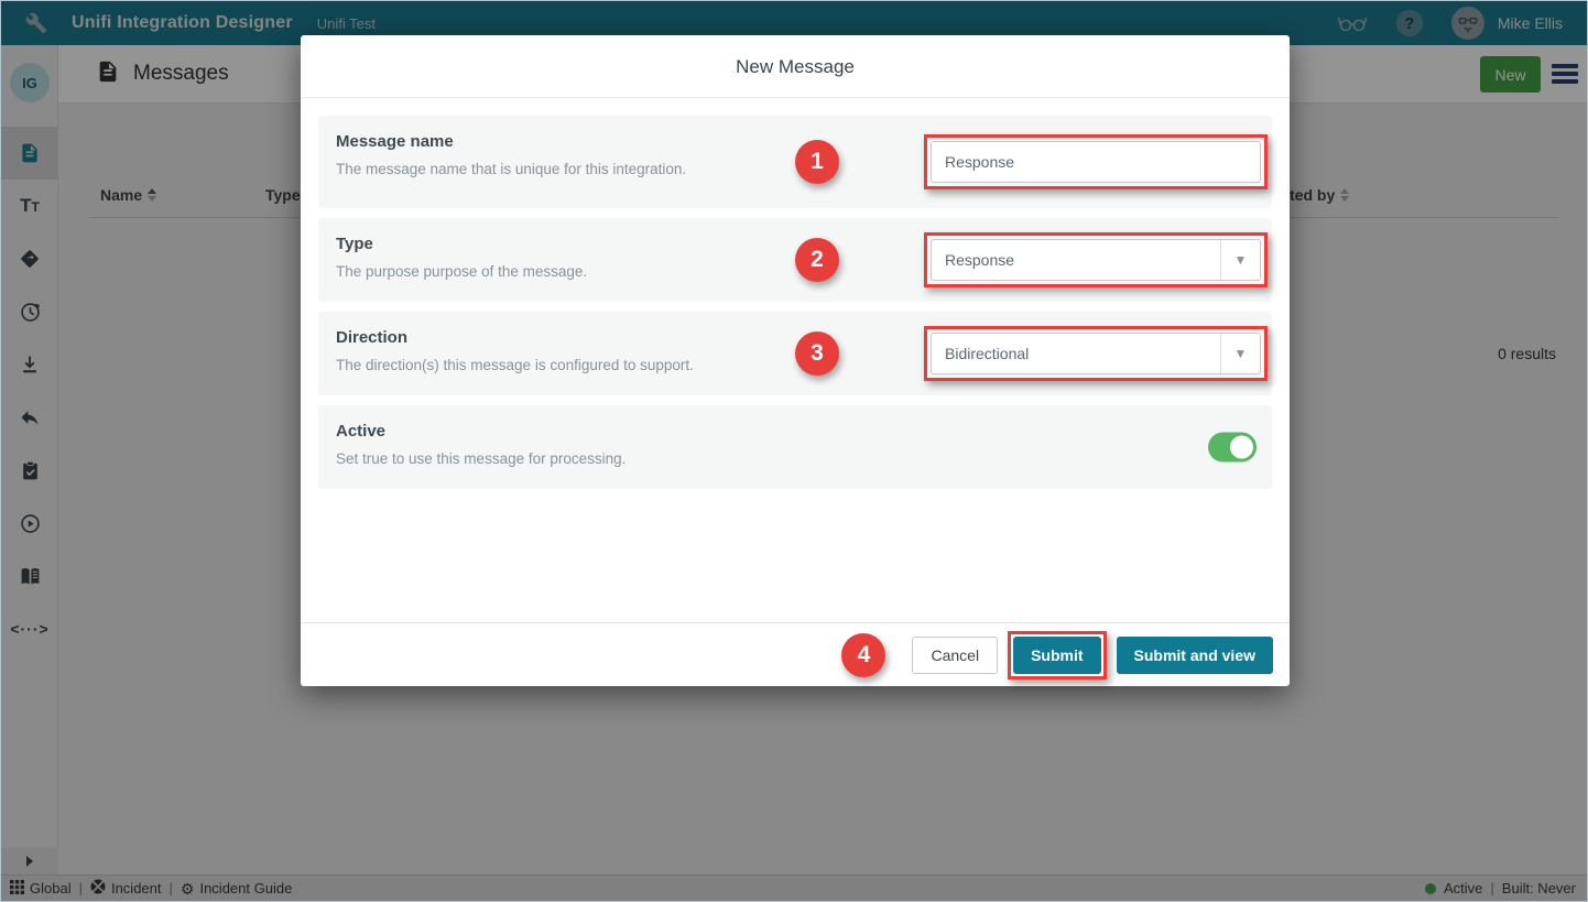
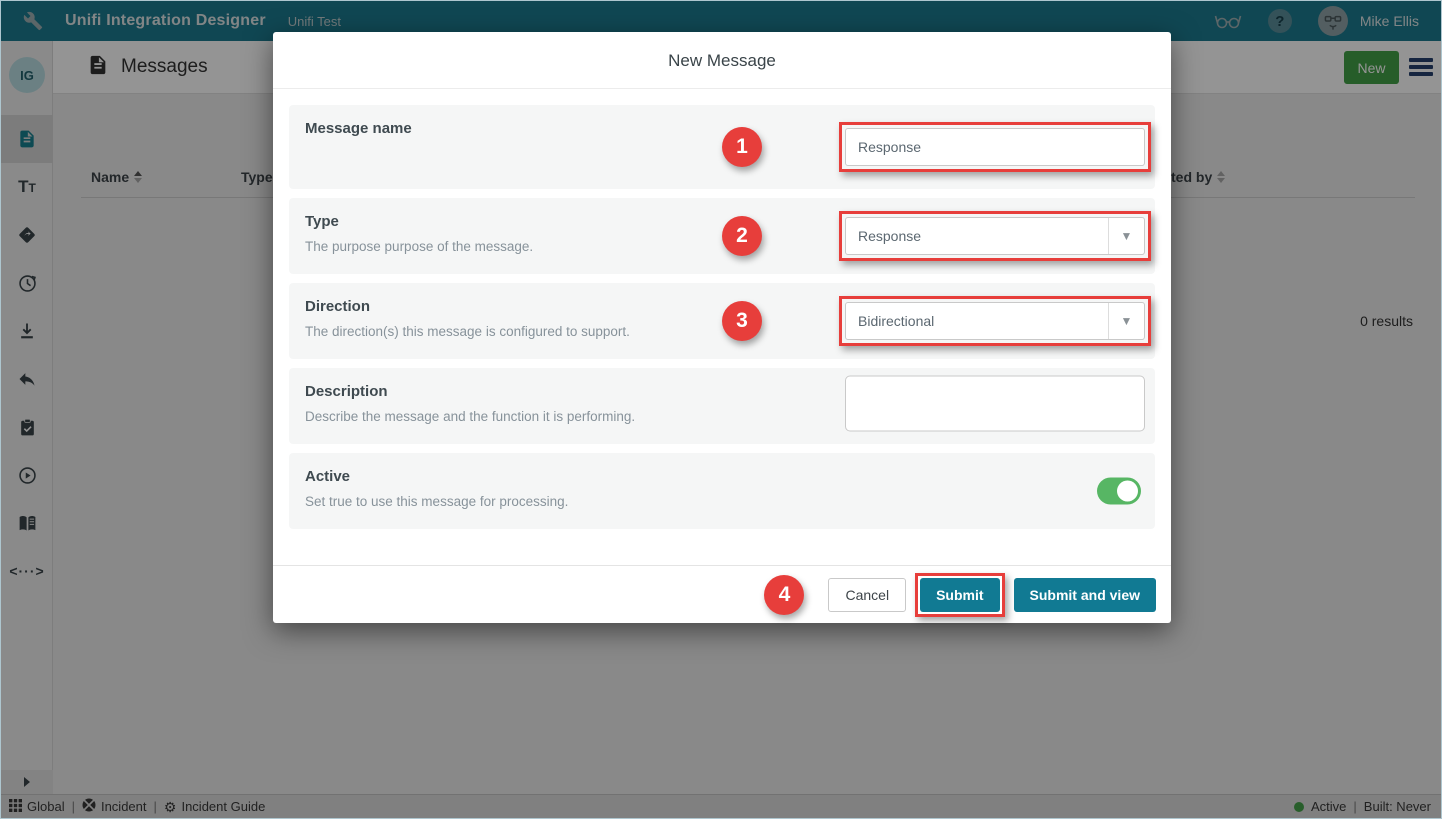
  Unifi Integration Designer
  Unifi Test
  ?
  Mike Ellis
  IG
  TT
  <···>
  Messages
  New
  Name
  Type
  ted by
  0 results
  Global
  |
  Incident
  |
  ⚙
  Incident Guide
  Active
  |
  Built: Never
  New Message
  Message name
- The message name that is unique for this integration.
  1
  Response
  Type
  The purpose purpose of the message.
  2
  Response
  ▼
  Direction
  The direction(s) this message is configured to support.
  3
  Bidirectional
  ▼
+ Description
+ Describe the message and the function it is performing.
  Active
  Set true to use this message for processing.
  4
  Cancel
  Submit
  Submit and view
